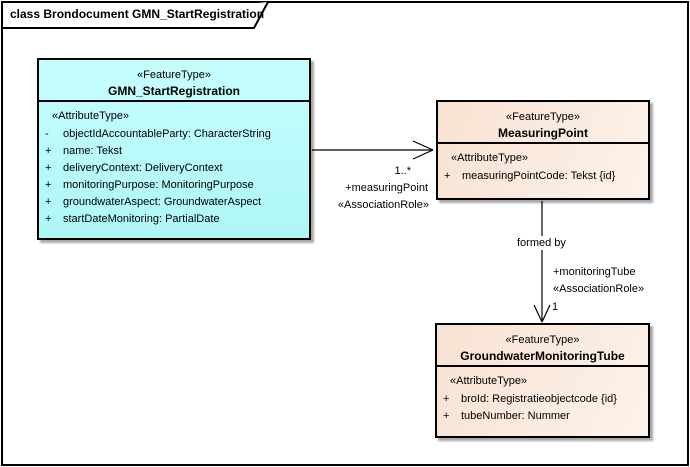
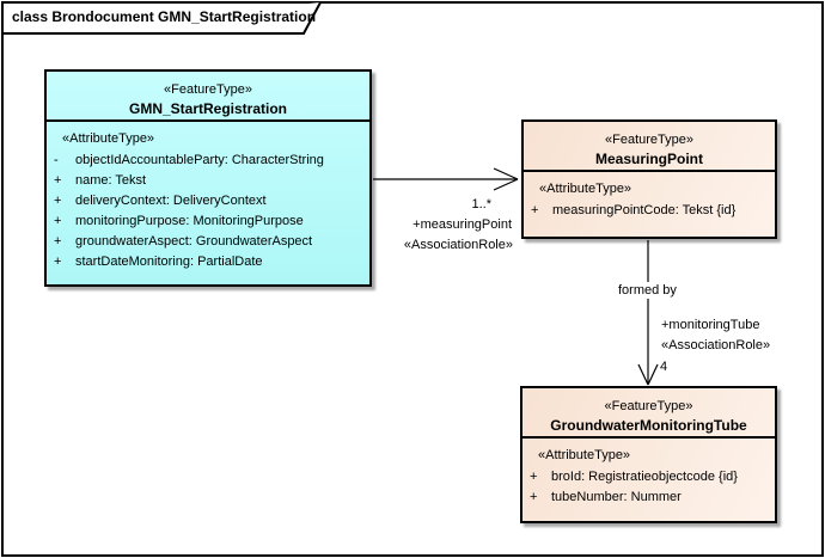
  class Brondocument GMN_StartRegistration
  «FeatureType»
  GMN_StartRegistration
  «AttributeType»
  -
  objectIdAccountableParty: CharacterString
  +
  name: Tekst
  +
  deliveryContext: DeliveryContext
  +
  monitoringPurpose: MonitoringPurpose
  +
  groundwaterAspect: GroundwaterAspect
  +
  startDateMonitoring: PartialDate
  «FeatureType»
  MeasuringPoint
  «AttributeType»
  +
  measuringPointCode: Tekst {id}
  «FeatureType»
  GroundwaterMonitoringTube
  «AttributeType»
  +
  broId: Registratieobjectcode {id}
  +
  tubeNumber: Nummer
  1..*
  +measuringPoint
  «AssociationRole»
  formed by
  +monitoringTube
  «AssociationRole»
- 1
+ 4
